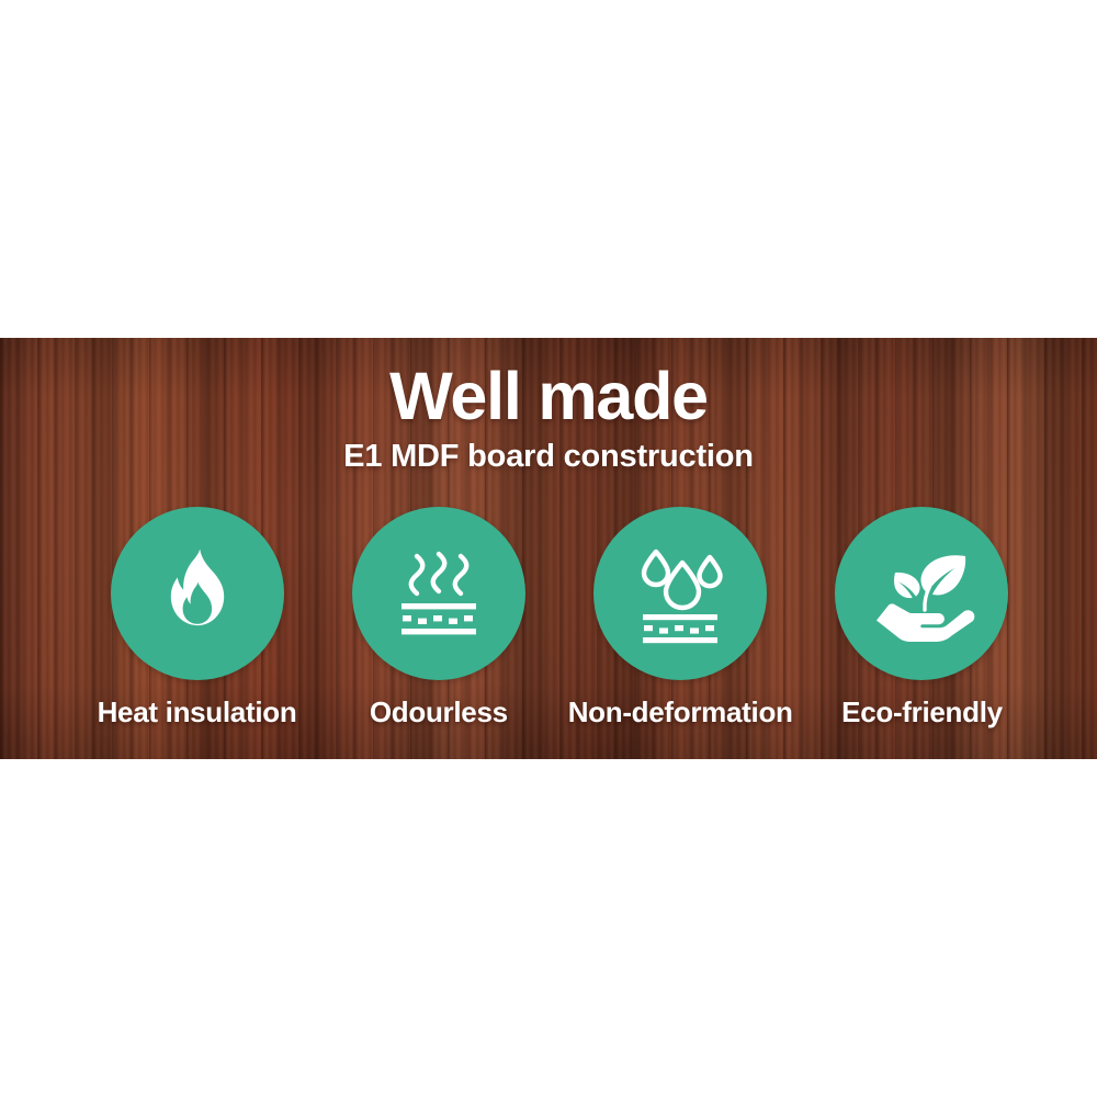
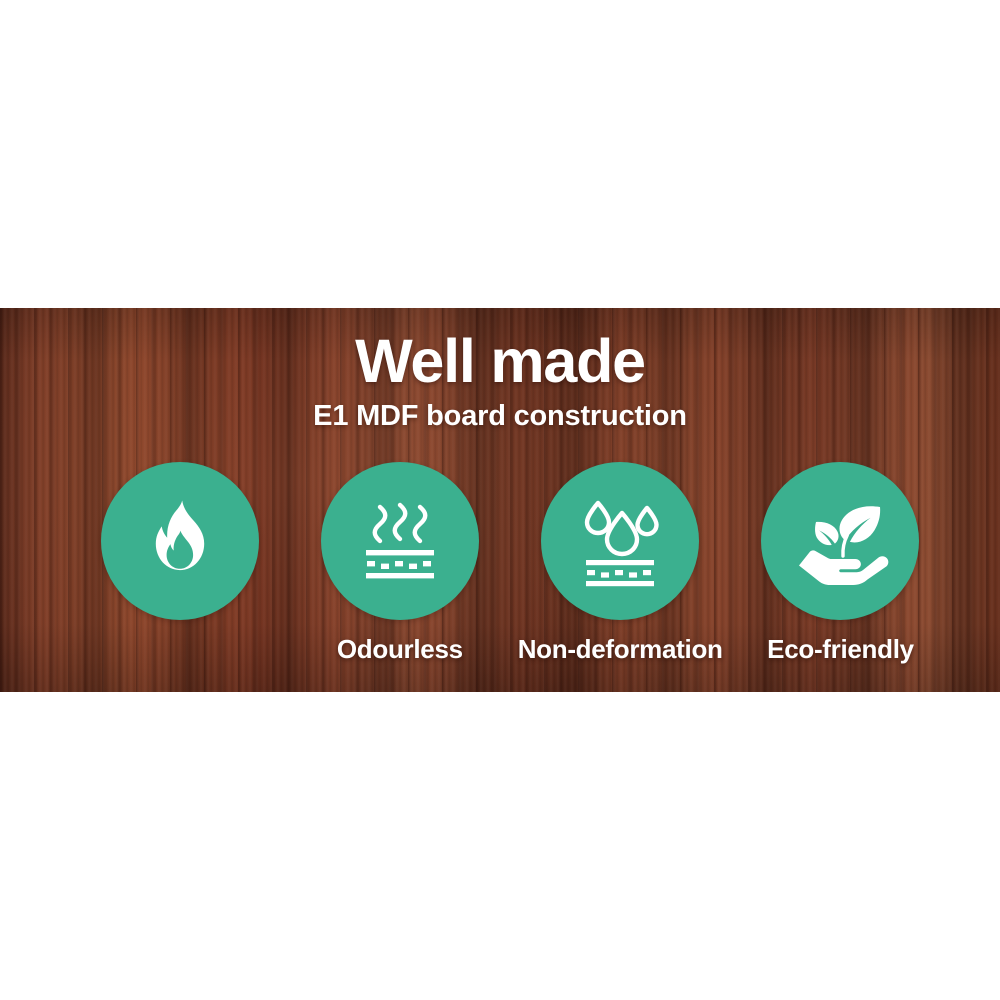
  Well made
  E1 MDF board construction
- Heat insulation
  Odourless
  Non-deformation
  Eco-friendly
